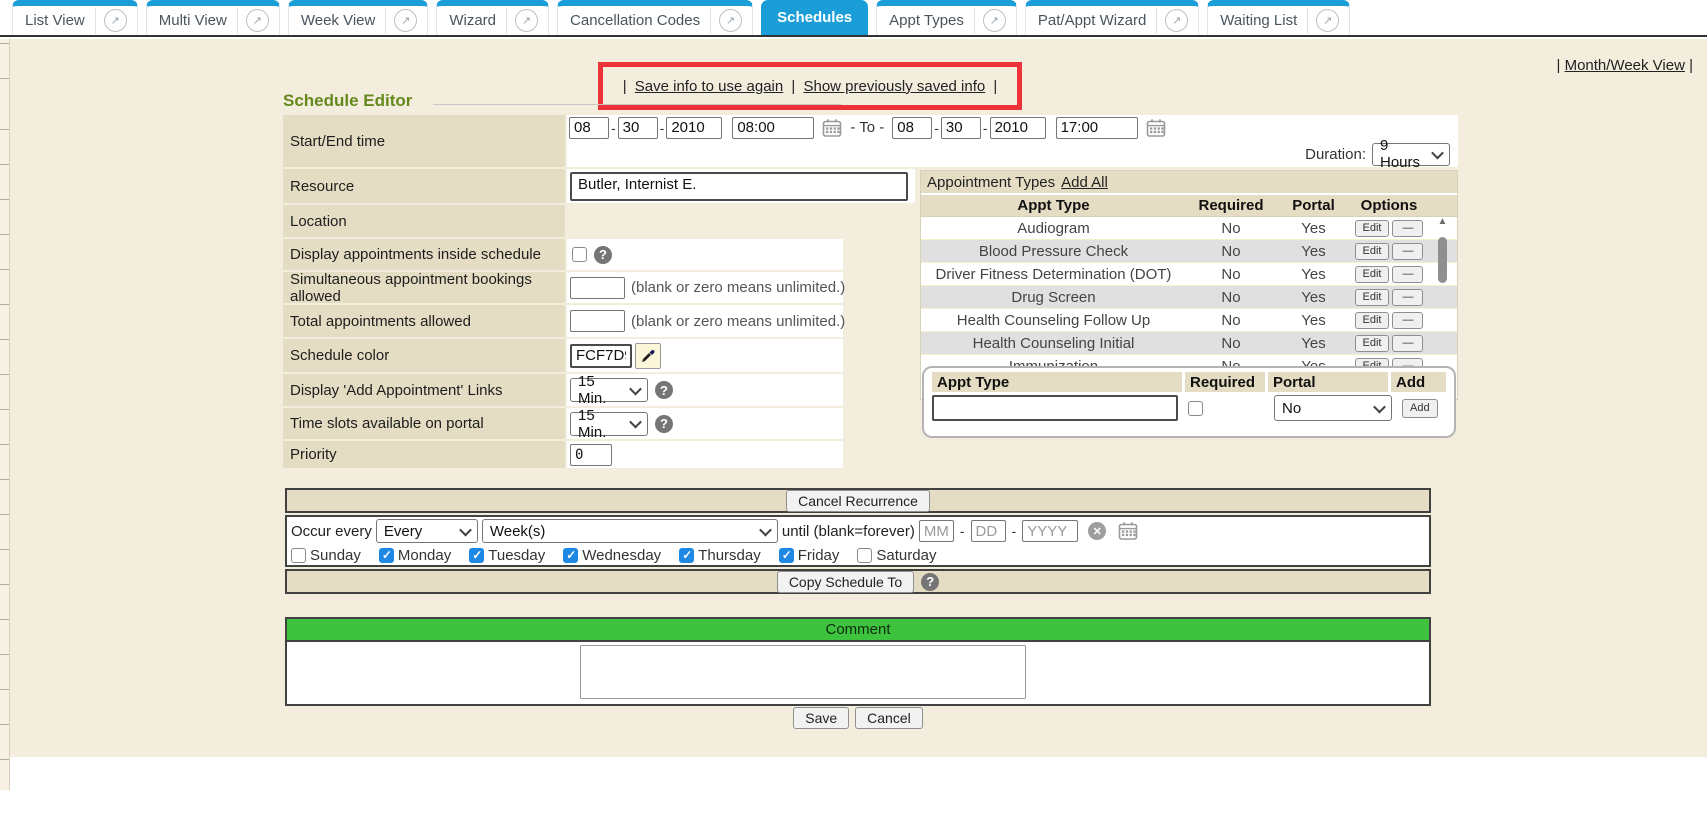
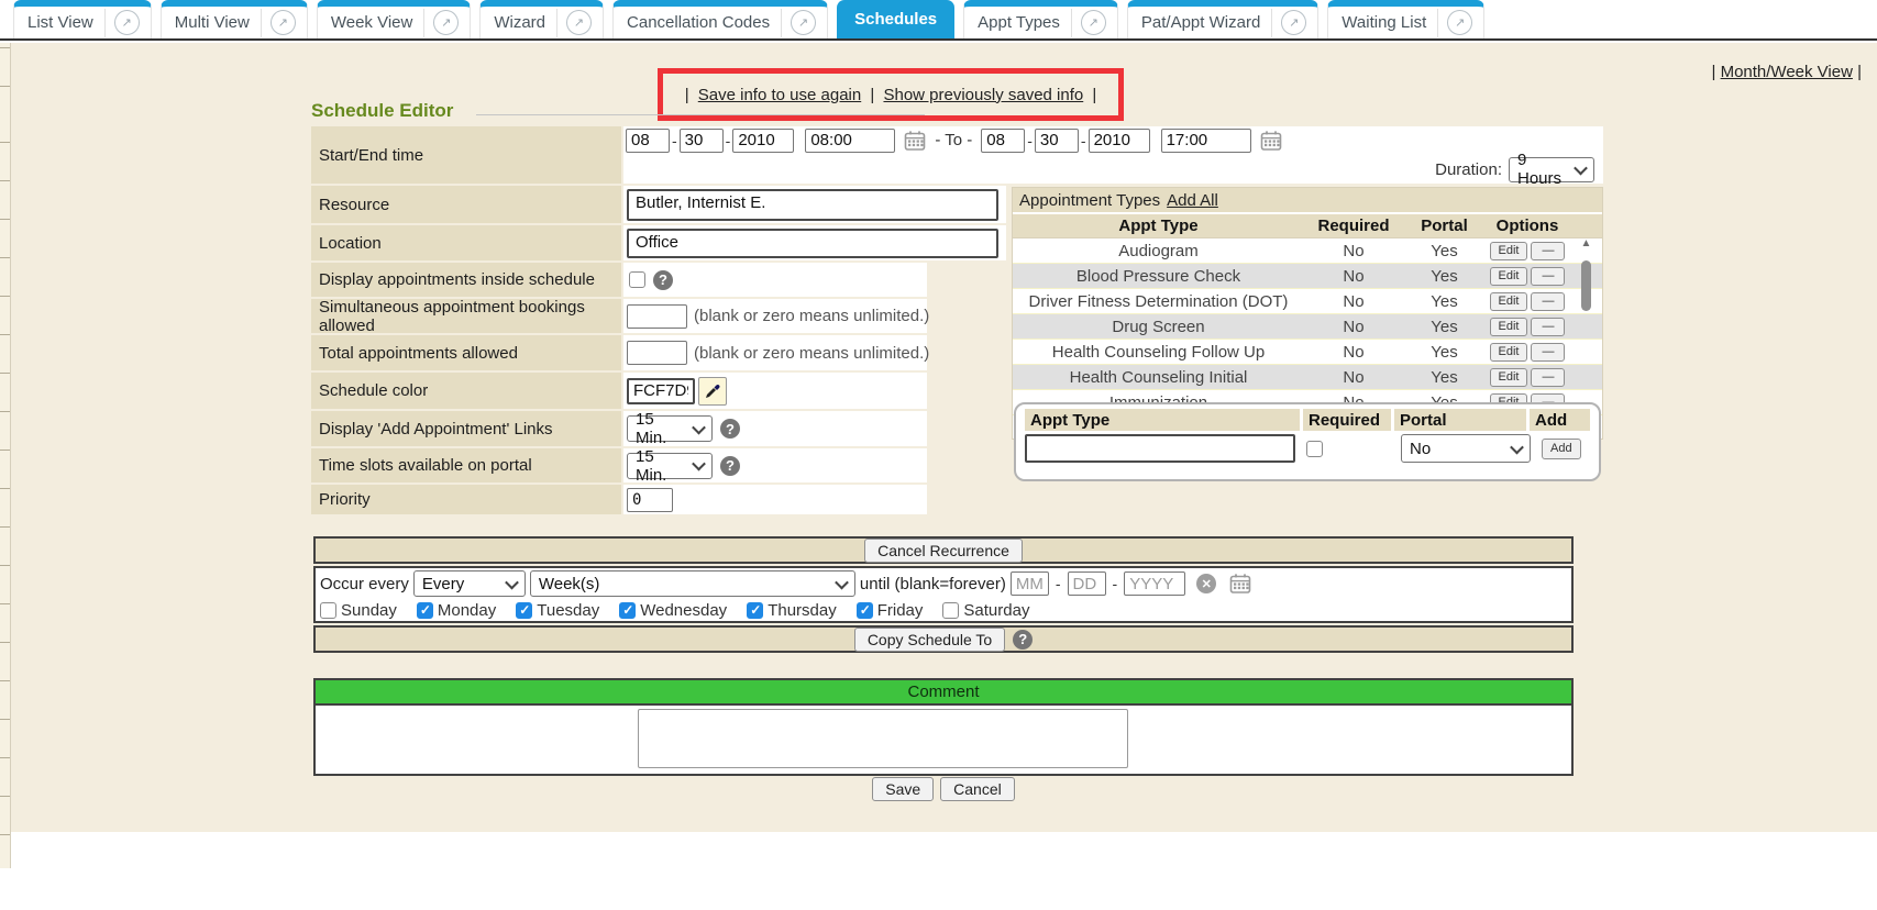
  List View
  ↗
  Multi View
  ↗
  Week View
  ↗
  Wizard
  ↗
  Cancellation Codes
  ↗
  Schedules
  Appt Types
  ↗
  Pat/Appt Wizard
  ↗
  Waiting List
  ↗
  | Month/Week View |
  | Save info to use again | Show previously saved info |
  Schedule Editor
  Start/End time
  08
  -
  30
  -
  2010
  08:00
  - To -
  08
  -
  30
  -
  2010
  17:00
  Duration:
  9 Hours
  Resource
  Butler, Internist E.
  Location
+ Office
  Display appointments inside schedule
  ?
  Simultaneous appointment bookings allowed
  (blank or zero means unlimited.)
  Total appointments allowed
  (blank or zero means unlimited.)
  Schedule color
  FCF7D
  Display 'Add Appointment' Links
  15 Min.
  ?
  Time slots available on portal
  15 Min.
  ?
  Priority
  0
  Appointment Types
  Add All
  Appt Type
  Required
  Portal
  Options
  Audiogram
  No
  Yes
  Edit
  —
  Blood Pressure Check
  No
  Yes
  Edit
  —
  Driver Fitness Determination (DOT)
  No
  Yes
  Edit
  —
  Drug Screen
  No
  Yes
  Edit
  —
  Health Counseling Follow Up
  No
  Yes
  Edit
  —
  Health Counseling Initial
  No
  Yes
  Edit
  —
  ▲
  Appt Type
  Required
  Portal
  Add
  No
  Add
  Cancel Recurrence
  Occur every
  Every
  Week(s)
  until (blank=forever)
  MM
  -
  DD
  -
  YYYY
  ✕
  Sunday
  Monday
  Tuesday
  Wednesday
  Thursday
  Friday
  Saturday
  Copy Schedule To
  ?
  Comment
  Save
  Cancel
